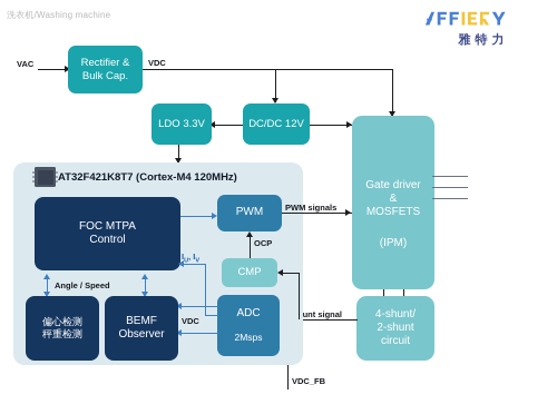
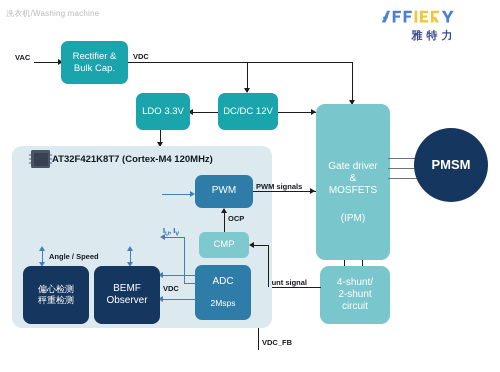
  洗衣机/Washing machine
  雅特力
  Rectifier &
  Bulk Cap.
  LDO 3.3V
  DC/DC 12V
  VAC
  VDC
  Gate driver
  &
  MOSFETS
  (IPM)
+ PMSM
  4-shunt/
  2-shunt
  circuit
  unt signal
  VDC_FB
  AT32F421K8T7 (Cortex-M4 120MHz)
- FOC MTPA
- Control
  PWM
  PWM signals
  OCP
  CMP
  ADC
  2Msps
  VDC
  Angle / Speed
  偏心检测
  秤重检测
  BEMF
  Observer
